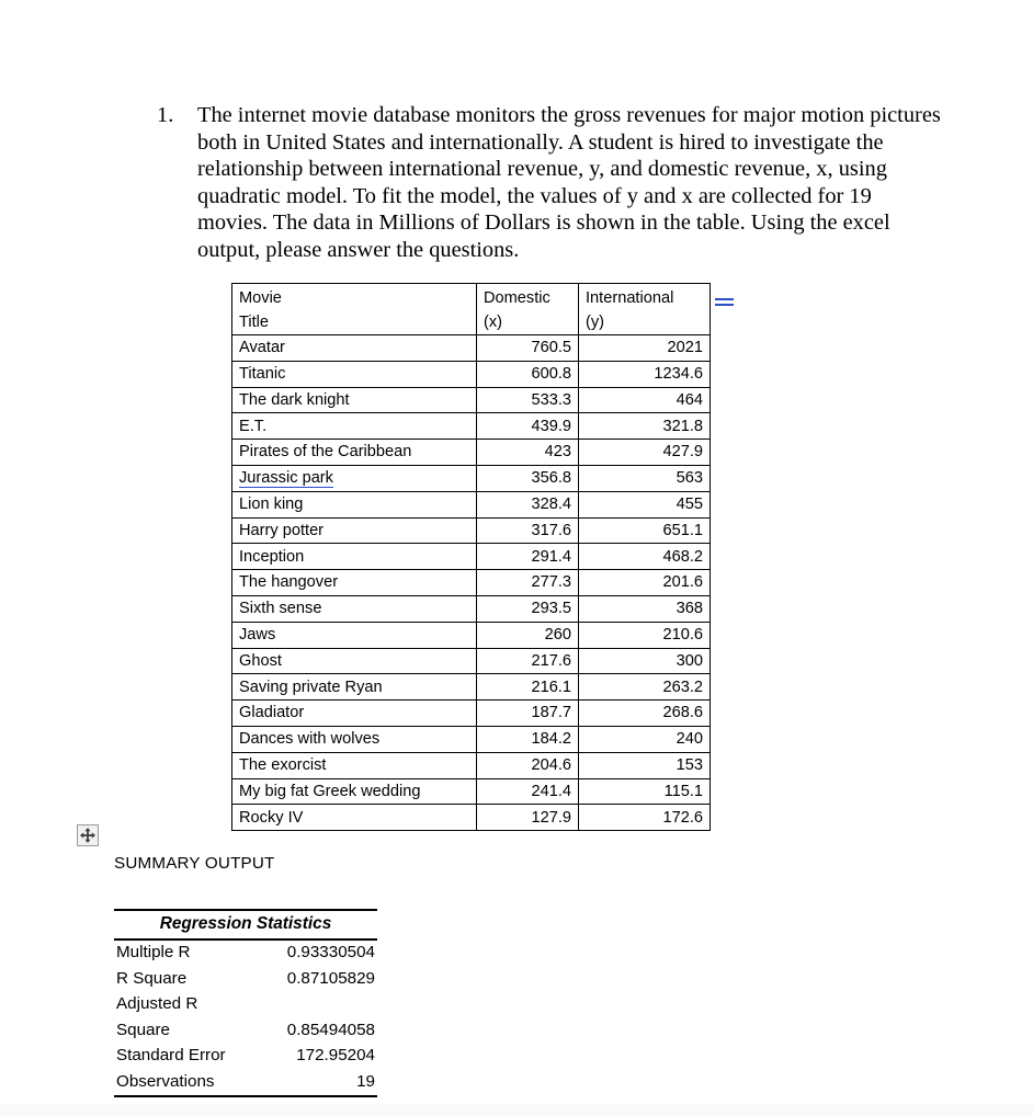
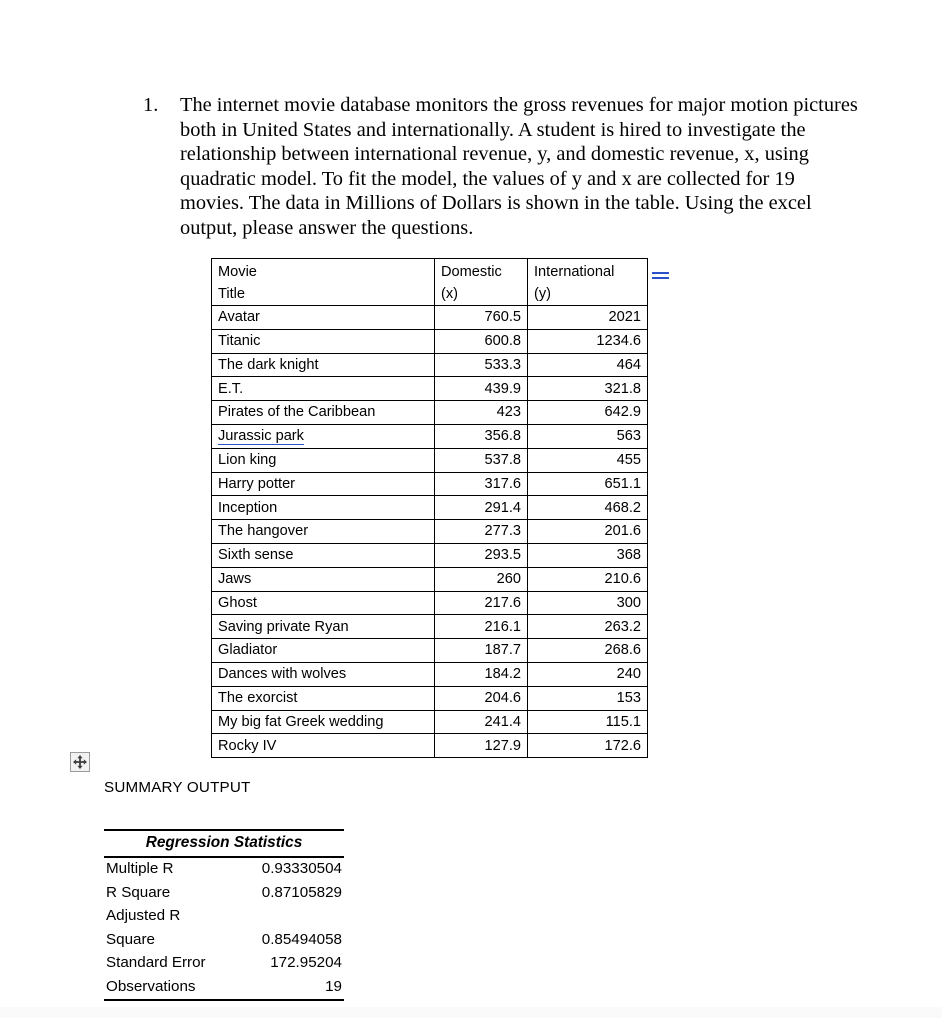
  1.
  The internet movie database monitors the gross revenues for major motion pictures both in United States and internationally. A student is hired to investigate the relationship between international revenue, y, and domestic revenue, x, using quadratic model. To fit the model, the values of y and x are collected for 19 movies. The data in Millions of Dollars is shown in the table. Using the excel output, please answer the questions.
  Movie Title	Domestic (x)	International (y)
  Avatar	760.5	2021
  Titanic	600.8	1234.6
  The dark knight	533.3	464
  E.T.	439.9	321.8
- Pirates of the Caribbean	423	427.9
+ Pirates of the Caribbean	423	642.9
  Jurassic park	356.8	563
- Lion king	328.4	455
+ Lion king	537.8	455
  Harry potter	317.6	651.1
  Inception	291.4	468.2
  The hangover	277.3	201.6
  Sixth sense	293.5	368
  Jaws	260	210.6
  Ghost	217.6	300
  Saving private Ryan	216.1	263.2
  Gladiator	187.7	268.6
  Dances with wolves	184.2	240
  The exorcist	204.6	153
  My big fat Greek wedding	241.4	115.1
  Rocky IV	127.9	172.6
  SUMMARY OUTPUT
  Regression Statistics
  Multiple R	0.93330504
  R Square	0.87105829
  Adjusted R
  Square	0.85494058
  Standard Error	172.95204
  Observations	19
